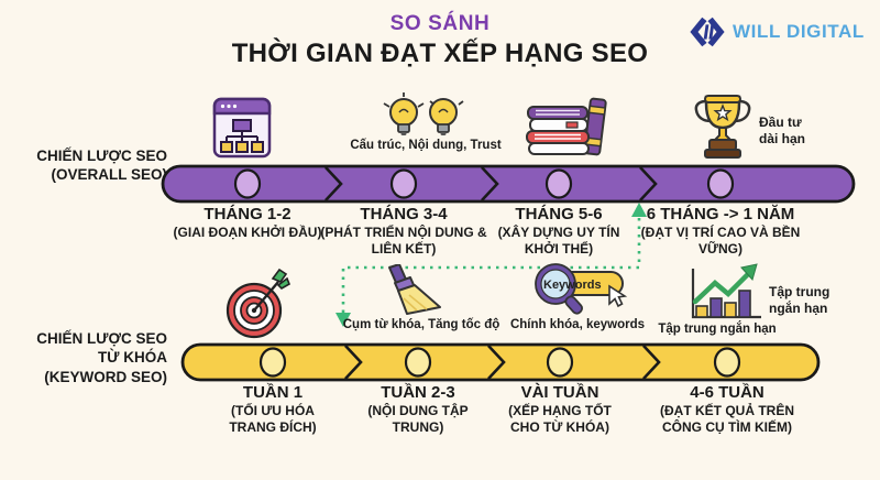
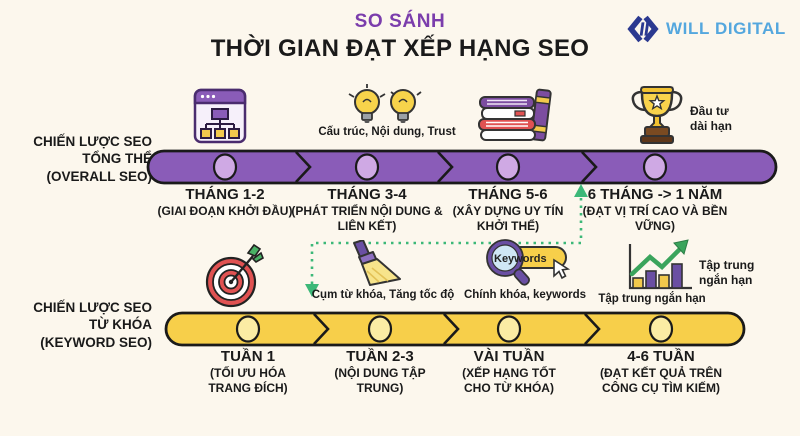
  SO SÁNH
  THỜI GIAN ĐẠT XẾP HẠNG SEO
  WILL DIGITAL
  CHIẾN LƯỢC SEO
+ TỔNG THỂ
  (OVERALL SEO
  Cấu trúc, Nội dung, Trust
  Đầu tư dài hạn
  THÁNG 1-2
  (GIAI ĐOẠN KHỞI ĐẦU)
  THÁNG 3-4
  (PHÁT TRIỂN NỘI DUNG & LIÊN KẾT)
  THÁNG 5-6
  (XÂY DỰNG UY TÍN KHỞI THỂ)
  6 THÁNG -> 1 NĂM
  (ĐẠT VỊ TRÍ CAO VÀ BỀN VỮNG)
  CHIẾN LƯỢC SEO
  TỪ KHÓA
  (KEYWORD SEO)
  Keywords
  Cụm từ khóa, Tăng tốc độ
  Chính khóa, keywords
  Tập trung ngắn hạn
  Tập trung ngắn hạn
  TUẦN 1
  (TỐI ƯU HÓA TRANG ĐÍCH)
  TUẦN 2-3
  (NỘI DUNG TẬP TRUNG)
  VÀI TUẦN
  (XẾP HẠNG TỐT CHO TỪ KHÓA)
  4-6 TUẦN
  (ĐẠT KẾT QUẢ TRÊN CÔNG CỤ TÌM KIẾM)
